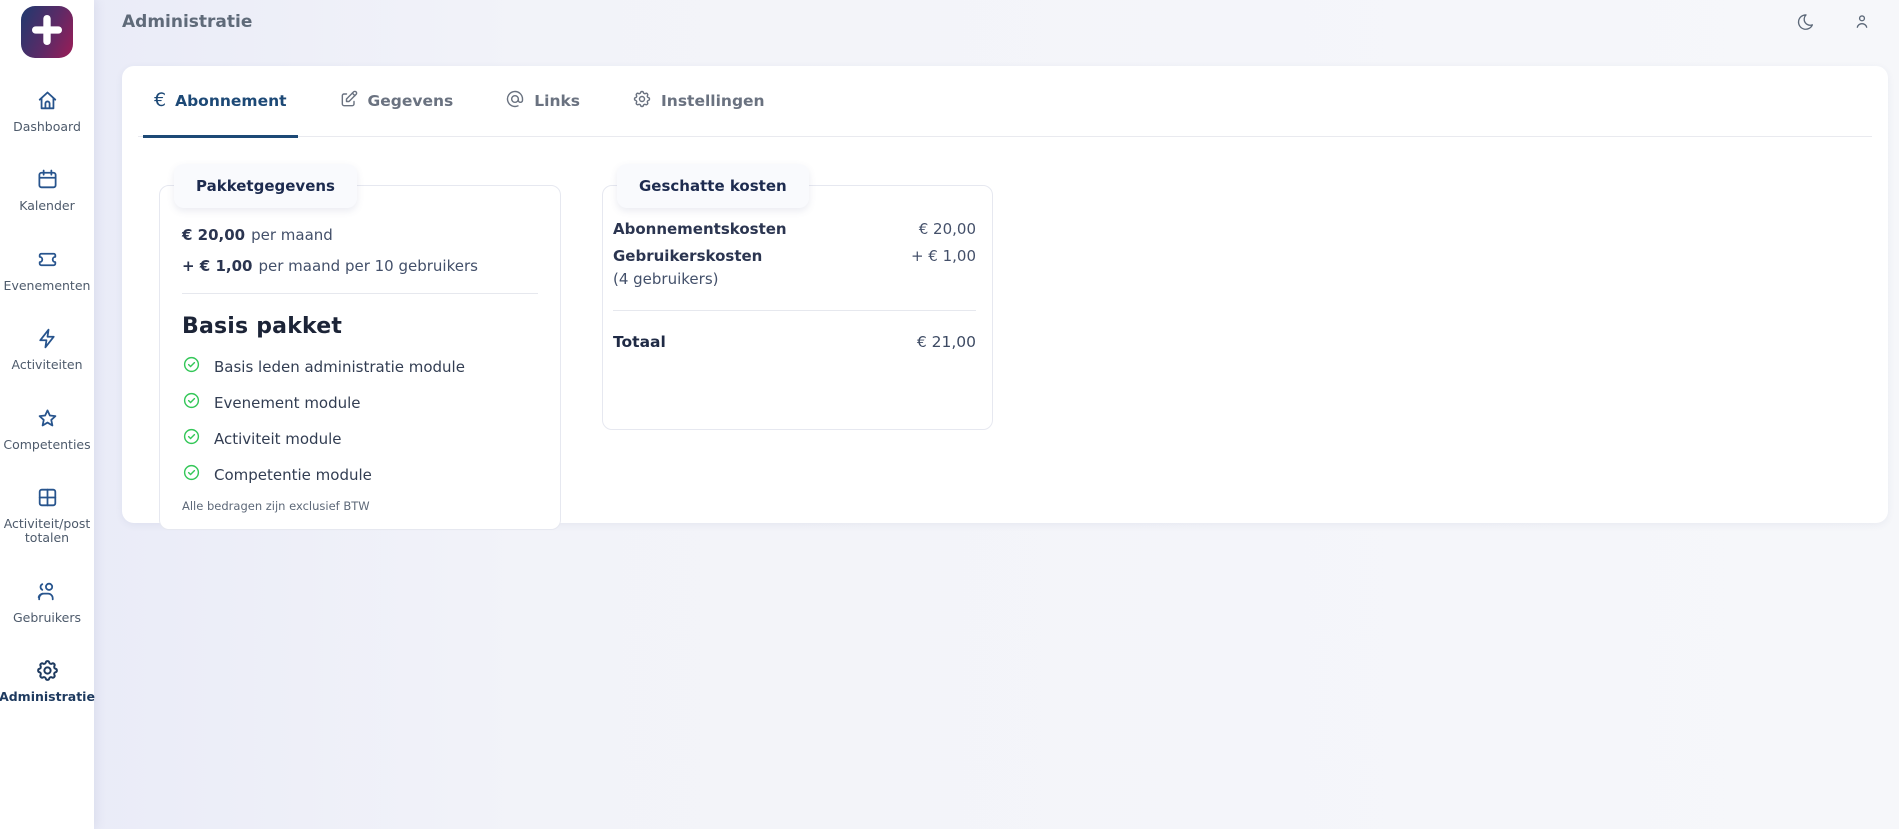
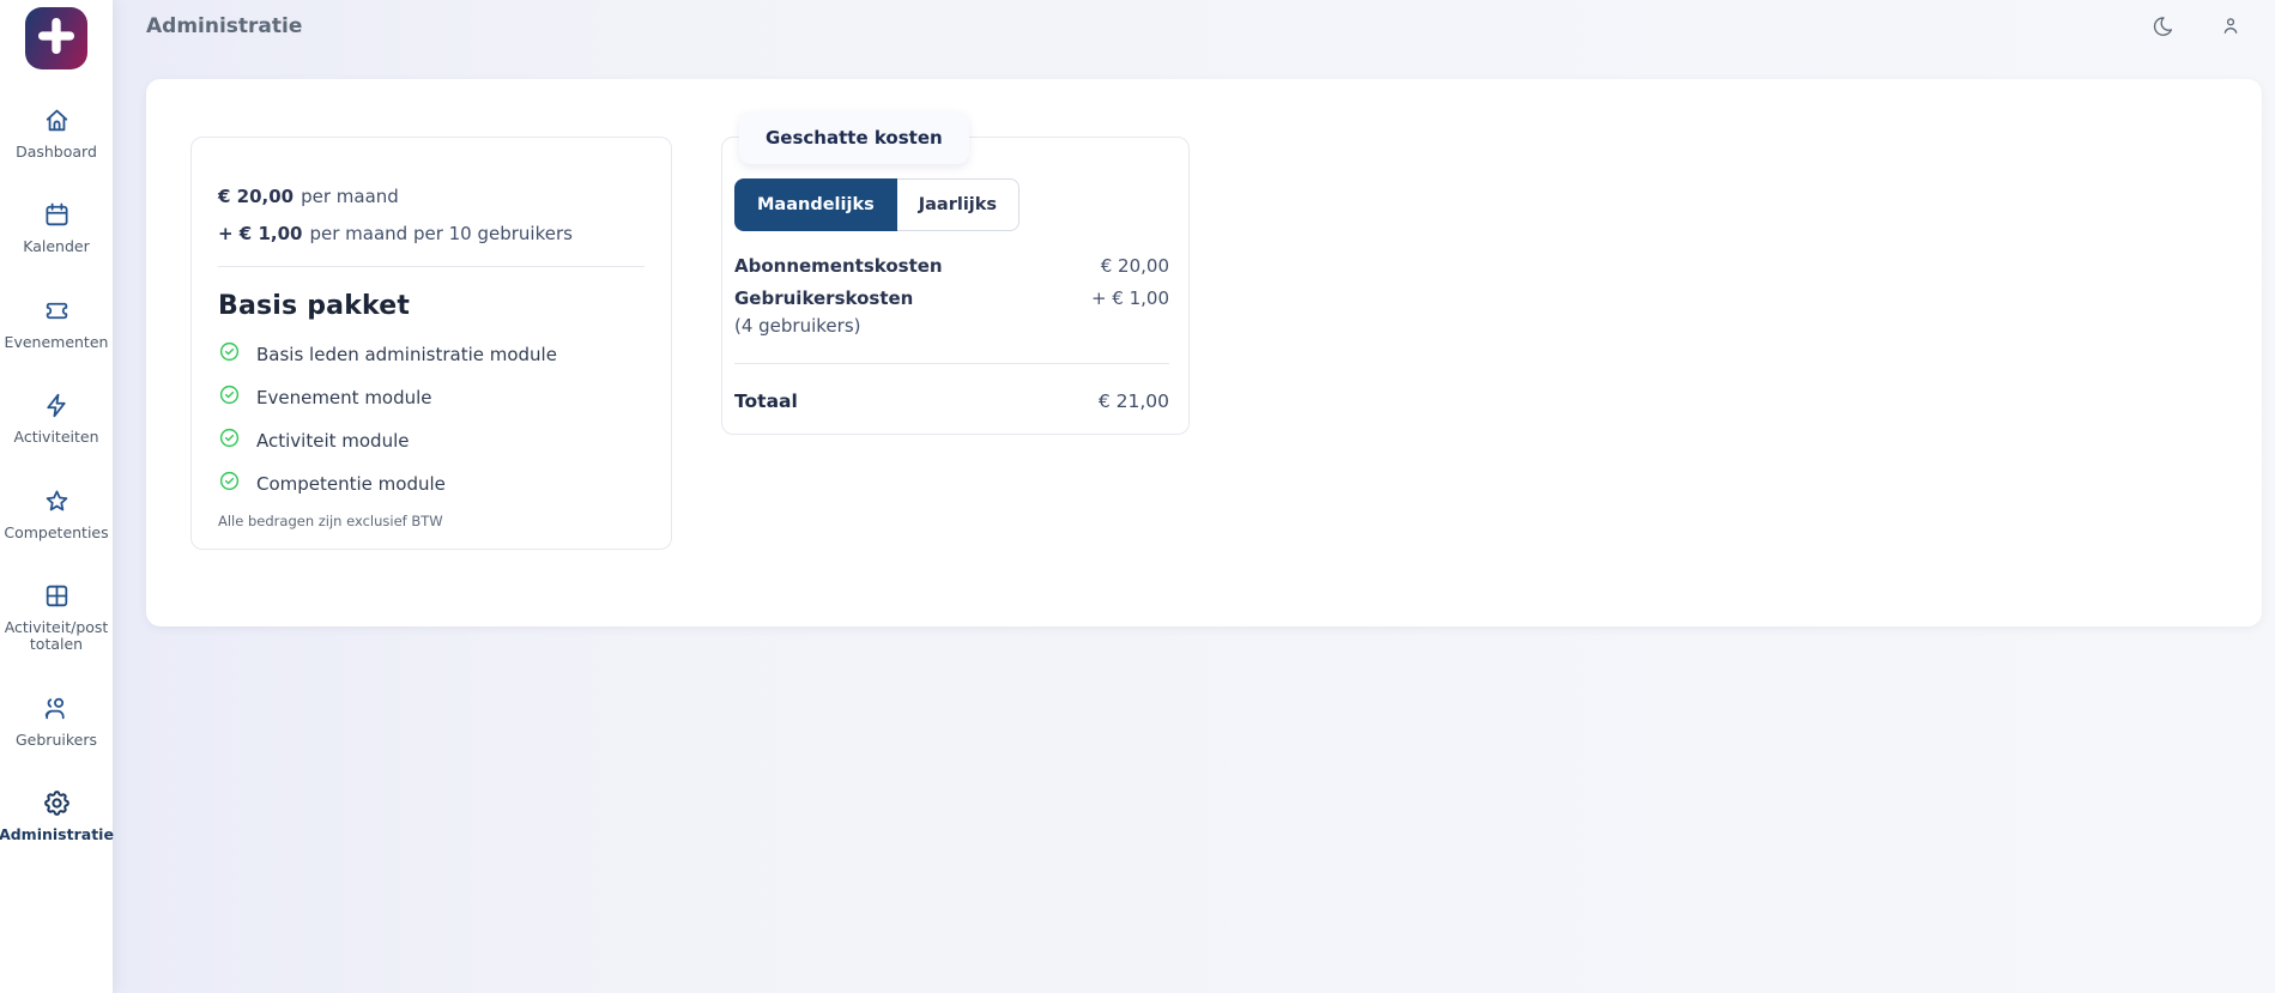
  Dashboard
  Kalender
  Evenementen
  Activiteiten
  Competenties
  Activiteit/post totalen
  Gebruikers
  Administratie
  Administratie
- €
- Abonnement
- Gegevens
- Links
- Instellingen
- Pakketgegevens
  € 20,00 per maand
  + € 1,00 per maand per 10 gebruikers
  Basis pakket
  Basis leden administratie module
  Evenement module
  Activiteit module
  Competentie module
  Alle bedragen zijn exclusief BTW
  Geschatte kosten
+ Maandelijks
+ Jaarlijks
  Abonnementskosten
  € 20,00
  Gebruikerskosten
  + € 1,00
  (4 gebruikers)
  Totaal
  € 21,00
